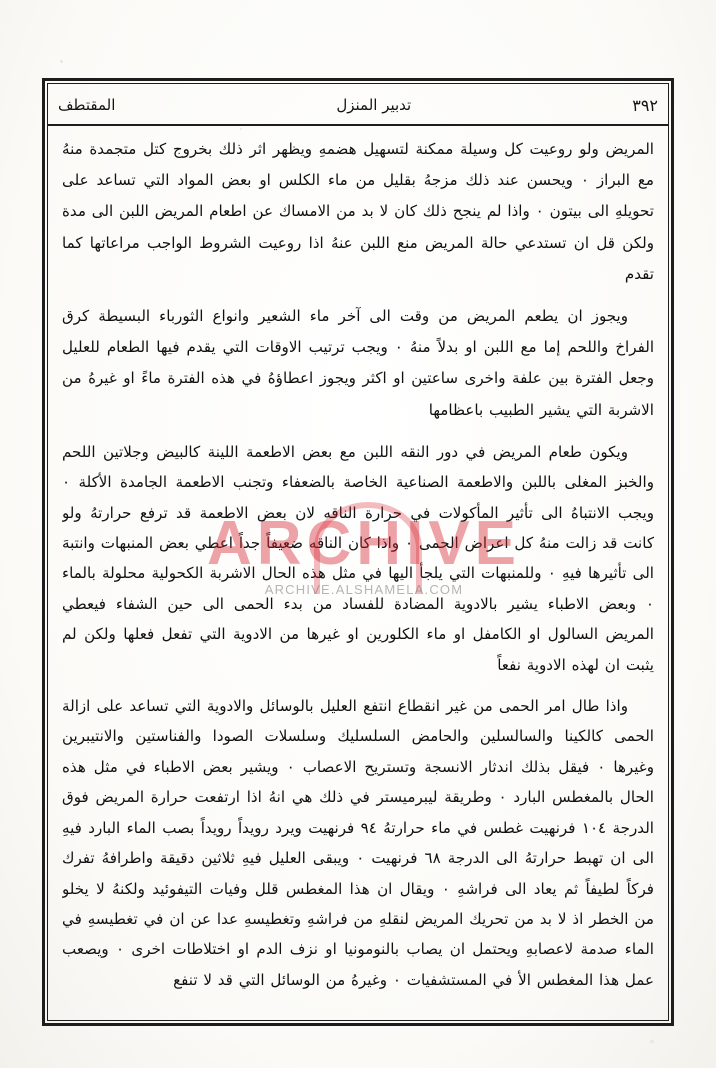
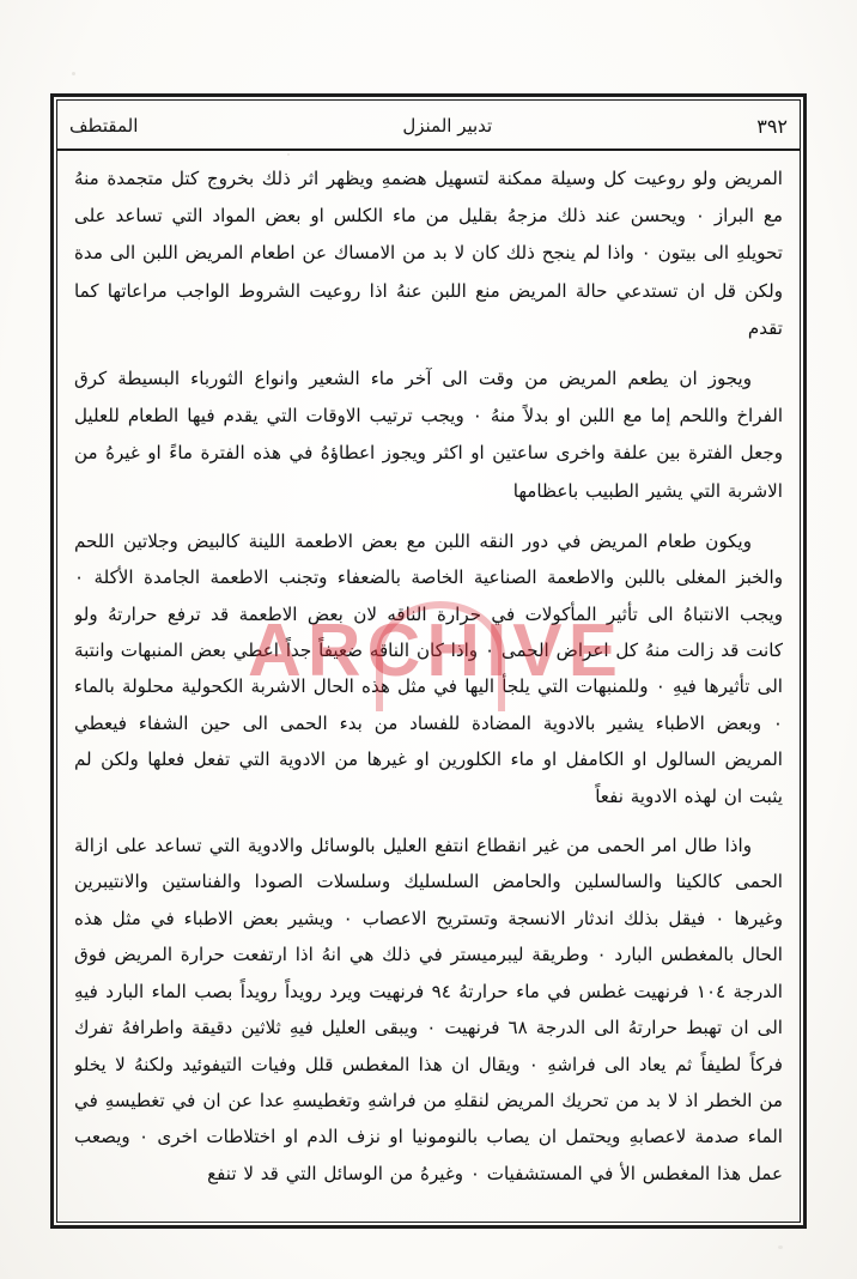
  ٣٩٢
  تدبير المنزل
  المقتطف
  المريض ولو روعيت كل وسيلة ممكنة لتسهيل هضمهِ ويظهر اثر ذلك بخروج كتل متجمدة منهُ مع البراز ۰ ويحسن عند ذلك مزجهُ بقليل من ماء الكلس او بعض المواد التي تساعد على تحويلهِ الى بيتون ۰ واذا لم ينجح ذلك كان لا بد من الامساك عن اطعام المريض اللبن الى مدة ولكن قل ان تستدعي حالة المريض منع اللبن عنهُ اذا روعيت الشروط الواجب مراعاتها كما تقدم
  ويجوز ان يطعم المريض من وقت الى آخر ماء الشعير وانواع الثورباء البسيطة كرق الفراخ واللحم إما مع اللبن او بدلاً منهُ ۰ ويجب ترتيب الاوقات التي يقدم فيها الطعام للعليل وجعل الفترة بين علفة واخرى ساعتين او اكثر ويجوز اعطاؤهُ في هذه الفترة ماءً او غيرهُ من الاشربة التي يشير الطبيب باعظامها
  ويكون طعام المريض في دور النقه اللبن مع بعض الاطعمة اللينة كالبيض وجلاتين اللحم والخبز المغلى باللبن والاطعمة الصناعية الخاصة بالضعفاء وتجنب الاطعمة الجامدة الأكلة ۰ ويجب الانتباهُ الى تأثير المأكولات في حرارة الناقه لان بعض الاطعمة قد ترفع حرارتهُ ولو كانت قد زالت منهُ كل اعراض الحمى ۰ واذا كان الناقه ضعيفاً جداً اعطي بعض المنبهات وانتبهَ الى تأثيرها فيهِ ۰ وللمنبهات التي يلجأ اليها في مثل هذه الحال الاشربة الكحولية محلولة بالماء ۰ وبعض الاطباء يشير بالادوية المضادة للفساد من بدء الحمى الى حين الشفاء فيعطي المريض السالول او الكامفل او ماء الكلورين او غيرها من الادوية التي تفعل فعلها ولكن لم يثبت ان لهذه الادوية نفعاً
  واذا طال امر الحمى من غير انقطاع انتفع العليل بالوسائل والادوية التي تساعد على ازالة الحمى كالكينا والسالسلين والحامض السلسليك وسلسلات الصودا والفناستين والانتيبرين وغيرها ۰ فيقل بذلك اندثار الانسجة وتستريح الاعصاب ۰ ويشير بعض الاطباء في مثل هذه الحال بالمغطس البارد ۰ وطريقة ليبرميستر في ذلك هي انهُ اذا ارتفعت حرارة المريض فوق الدرجة ١٠٤ فرنهيت غطس في ماء حرارتهُ ٩٤ فرنهيت ويرد رويداً رويداً بصب الماء البارد فيهِ الى ان تهبط حرارتهُ الى الدرجة ٦٨ فرنهيت ۰ ويبقى العليل فيهِ ثلاثين دقيقة واطرافهُ تفرك فركاً لطيفاً ثم يعاد الى فراشهِ ۰ ويقال ان هذا المغطس قلل وفيات التيفوئيد ولكنهُ لا يخلو من الخطر اذ لا بد من تحريك المريض لنقلهِ من فراشهِ وتغطيسهِ عدا عن ان في تغطيسهِ في الماء صدمة لاعصابهِ ويحتمل ان يصاب بالنومونيا او نزف الدم او اختلاطات اخرى ۰ ويصعب عمل هذا المغطس الأ في المستشفيات ۰ وغيرهُ من الوسائل التي قد لا تنفع
  ARCHIVE
- ARCHIVE.ALSHAMELA.COM
